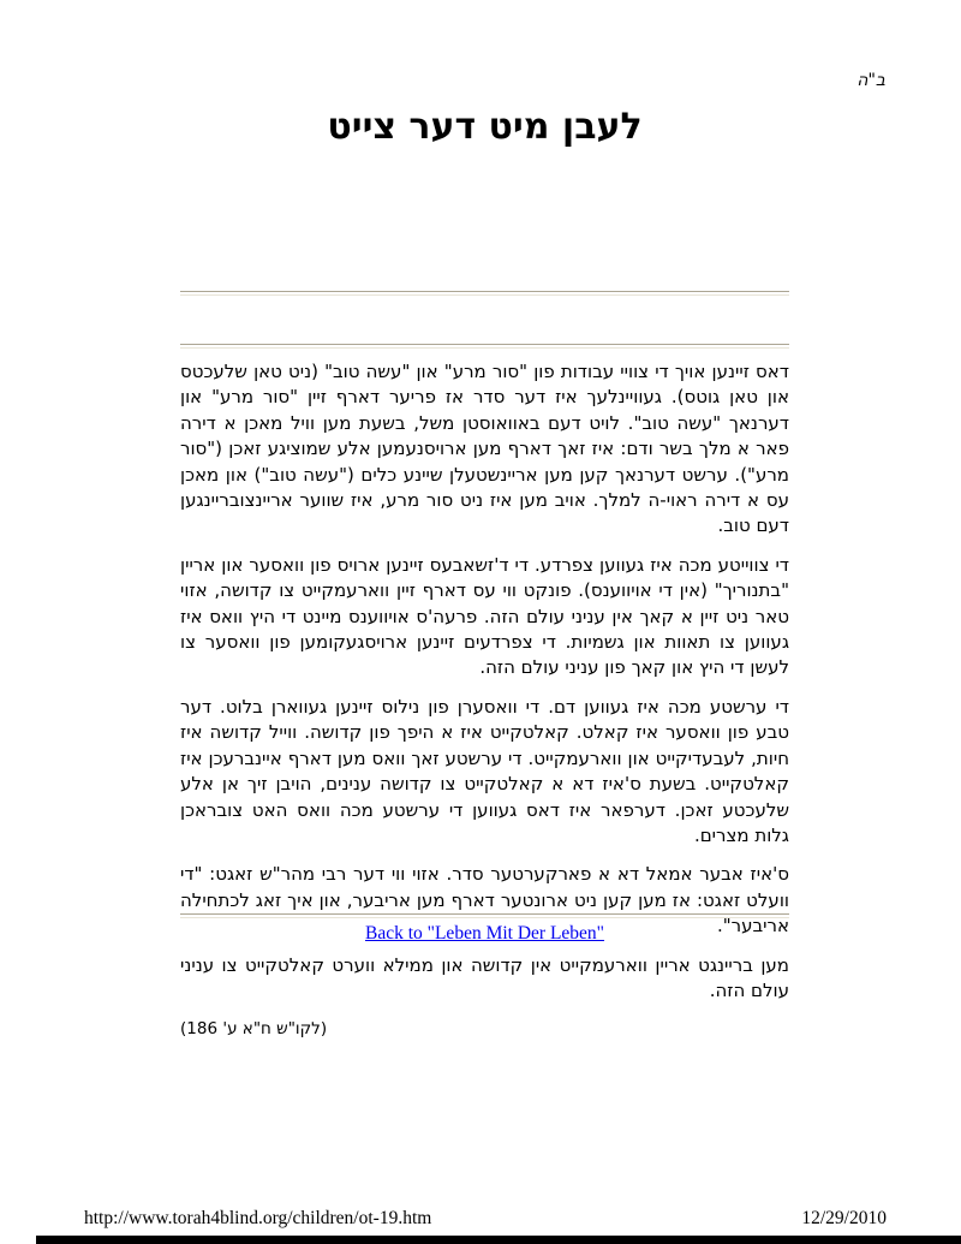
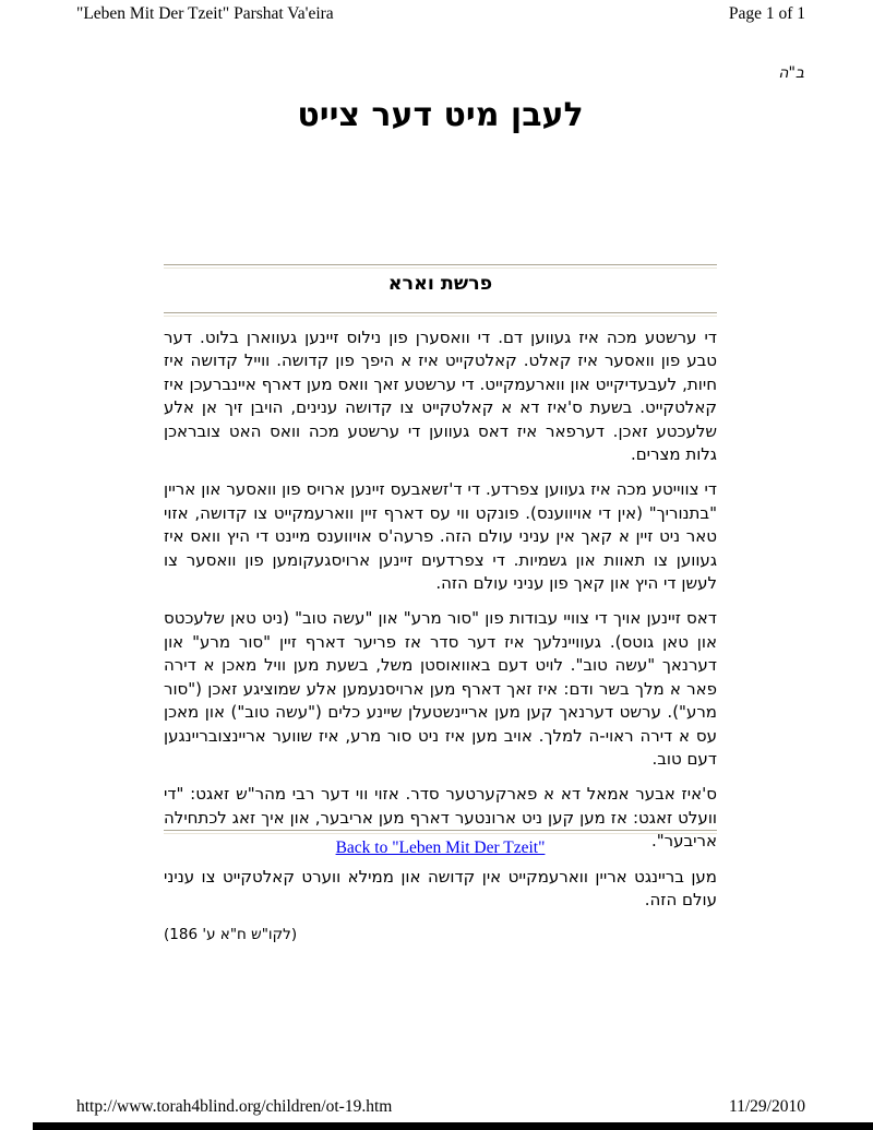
+ "Leben Mit Der Tzeit" Parshat Va'eira
+ Page 1 of 1
  ב"ה
  לעבן מיט דער צייט
+ פרשת וארא
- דאס זיינען אויך די צוויי עבודות פון "סור מרע" און "עשה טוב" (ניט טאן שלעכטס און טאן גוטס). געוויינלעך איז דער סדר אז פריער דארף זיין "סור מרע" און דערנאך "עשה טוב". לויט דעם באוואוסטן משל, בשעת מען וויל מאכן א דירה פאר א מלך בשר ודם: איז זאך דארף מען ארויסנעמען אלע שמוציגע זאכן ("סור מרע"). ערשט דערנאך קען מען אריינשטעלן שיינע כלים ("עשה טוב") און מאכן עס א דירה ראוי-ה למלך. אויב מען איז ניט סור מרע, איז שווער אריינצובריינגען דעם טוב.
+ די ערשטע מכה איז געווען דם. די וואסערן פון נילוס זיינען געווארן בלוט. דער טבע פון וואסער איז קאלט. קאלטקייט איז א היפך פון קדושה. ווייל קדושה איז חיות, לעבעדיקייט און ווארעמקייט. די ערשטע זאך וואס מען דארף איינברעכן איז קאלטקייט. בשעת ס'איז דא א קאלטקייט צו קדושה ענינים, הויבן זיך אן אלע שלעכטע זאכן. דערפאר איז דאס געווען די ערשטע מכה וואס האט צובראכן גלות מצרים.
  די צווייטע מכה איז געווען צפרדע. די ד'זשאבעס זיינען ארויס פון וואסער און אריין "בתנוריך" (אין די אויווענס). פונקט ווי עס דארף זיין ווארעמקייט צו קדושה, אזוי טאר ניט זיין א קאך אין עניני עולם הזה. פרעה'ס אויווענס מיינט די היץ וואס איז געווען צו תאוות און גשמיות. די צפרדעים זיינען ארויסגעקומען פון וואסער צו לעשן די היץ און קאך פון עניני עולם הזה.
- די ערשטע מכה איז געווען דם. די וואסערן פון נילוס זיינען געווארן בלוט. דער טבע פון וואסער איז קאלט. קאלטקייט איז א היפך פון קדושה. ווייל קדושה איז חיות, לעבעדיקייט און ווארעמקייט. די ערשטע זאך וואס מען דארף איינברעכן איז קאלטקייט. בשעת ס'איז דא א קאלטקייט צו קדושה ענינים, הויבן זיך אן אלע שלעכטע זאכן. דערפאר איז דאס געווען די ערשטע מכה וואס האט צובראכן גלות מצרים.
+ דאס זיינען אויך די צוויי עבודות פון "סור מרע" און "עשה טוב" (ניט טאן שלעכטס און טאן גוטס). געוויינלעך איז דער סדר אז פריער דארף זיין "סור מרע" און דערנאך "עשה טוב". לויט דעם באוואוסטן משל, בשעת מען וויל מאכן א דירה פאר א מלך בשר ודם: איז זאך דארף מען ארויסנעמען אלע שמוציגע זאכן ("סור מרע"). ערשט דערנאך קען מען אריינשטעלן שיינע כלים ("עשה טוב") און מאכן עס א דירה ראוי-ה למלך. אויב מען איז ניט סור מרע, איז שווער אריינצובריינגען דעם טוב.
  ס'איז אבער אמאל דא א פארקערטער סדר. אזוי ווי דער רבי מהר"ש זאגט: "די וועלט זאגט: אז מען קען ניט ארונטער דארף מען אריבער, און איך זאג לכתחילה אריבער".
  מען בריינגט אריין ווארעמקייט אין קדושה און ממילא ווערט קאלטקייט צו עניני עולם הזה.
  (לקו"ש ח"א ע' 186)
- Back to "Leben Mit Der Leben"
+ Back to "Leben Mit Der Tzeit"
  http://www.torah4blind.org/children/ot-19.htm
- 12/29/2010
+ 11/29/2010
